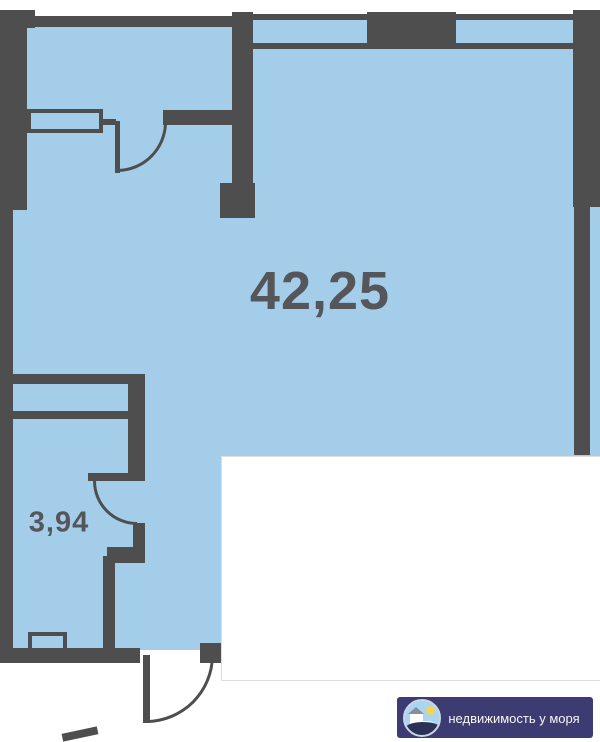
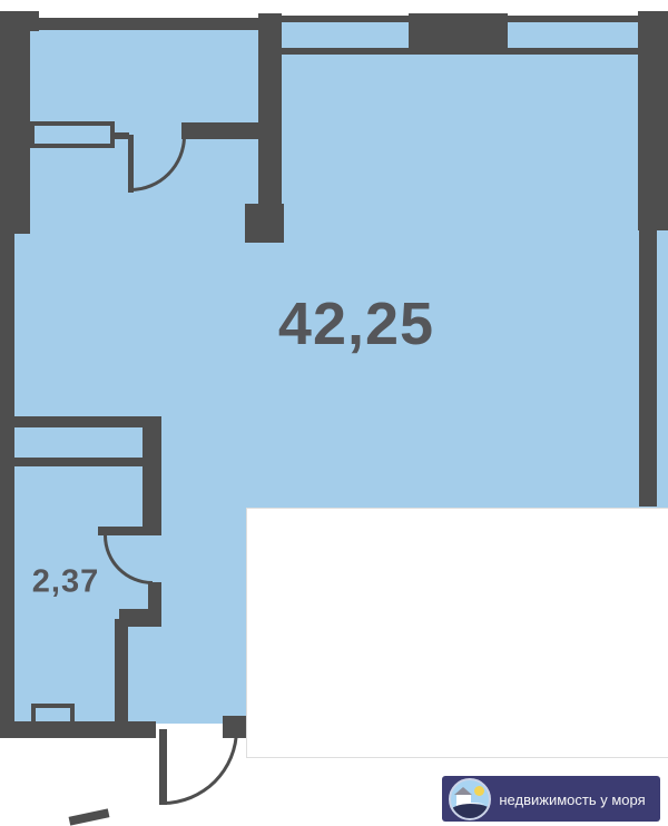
  42,25
- 3,94
+ 2,37
  недвижимость у моря
